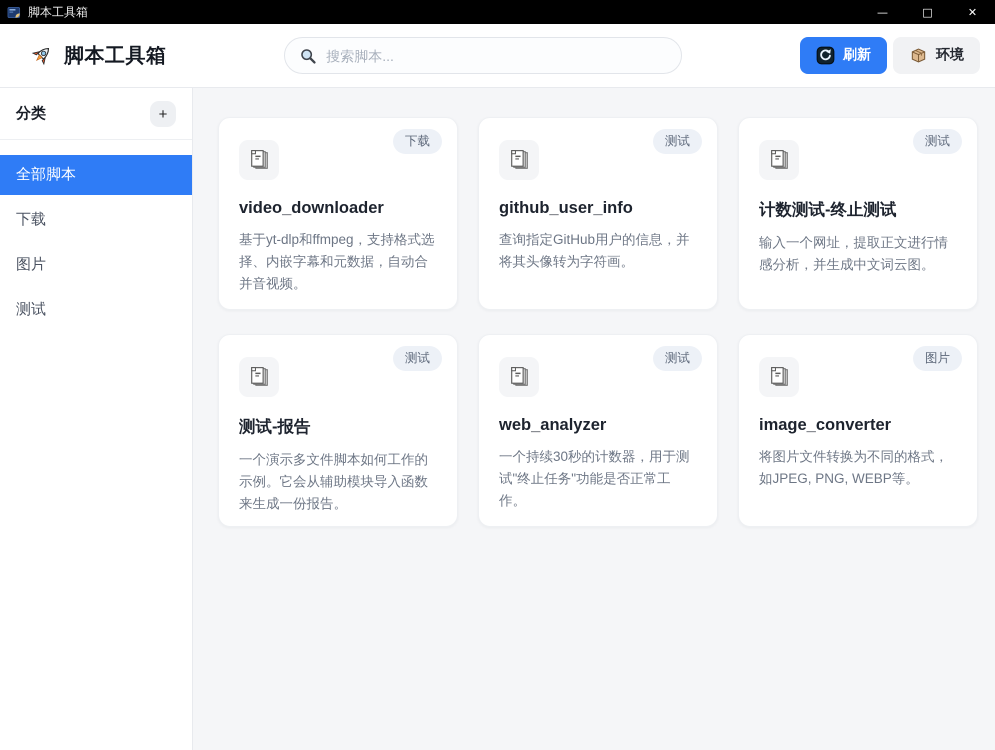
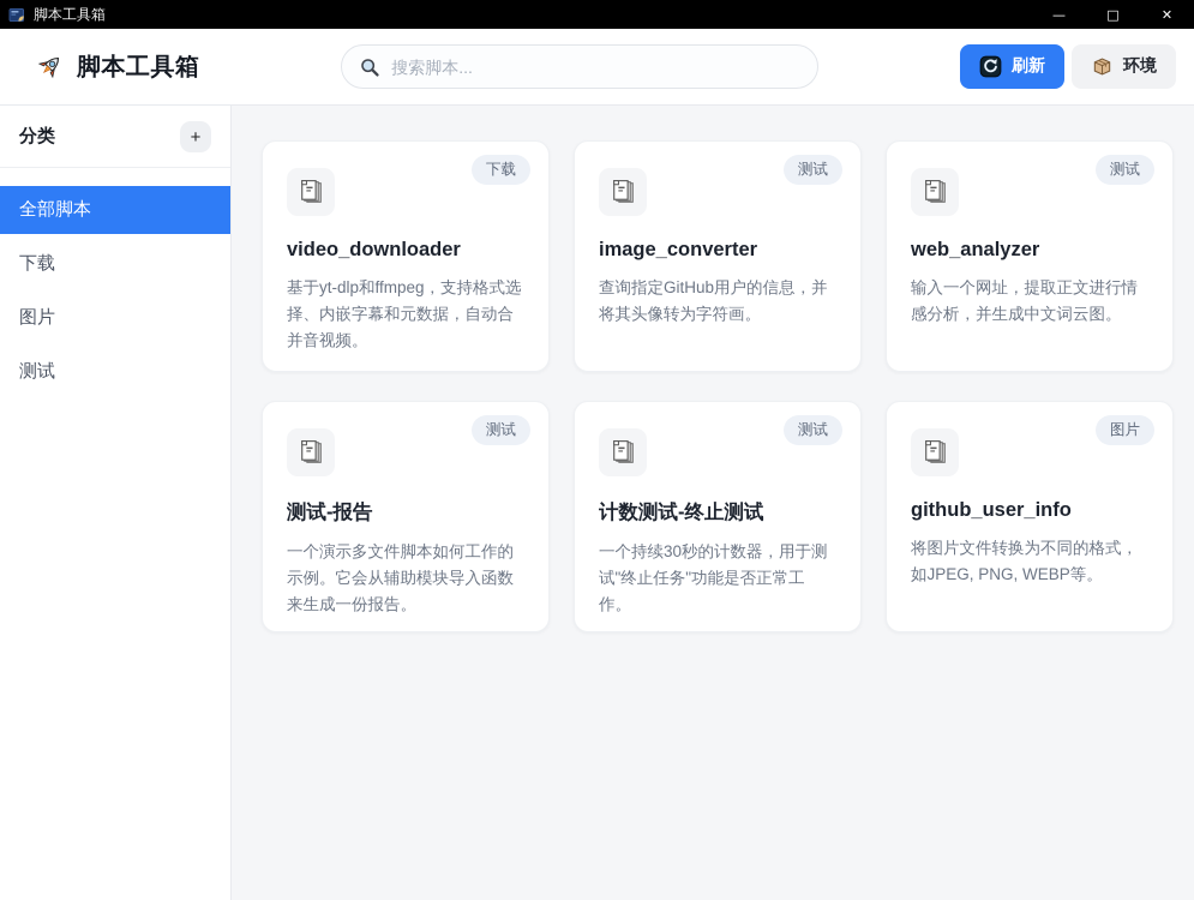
  脚本工具箱
  —
  □
  ✕
  脚本工具箱
  搜索脚本...
  刷新
  环境
  分类
  +
  全部脚本
  下载
  图片
  测试
  下载
  video_downloader
  基于yt-dlp和ffmpeg，支持格式选择、内嵌字幕和元数据，自动合并音视频。
  测试
- github_user_info
+ image_converter
  查询指定GitHub用户的信息，并将其头像转为字符画。
  测试
- 计数测试-终止测试
+ web_analyzer
  输入一个网址，提取正文进行情感分析，并生成中文词云图。
  测试
  测试-报告
  一个演示多文件脚本如何工作的示例。它会从辅助模块导入函数来生成一份报告。
  测试
- web_analyzer
+ 计数测试-终止测试
  一个持续30秒的计数器，用于测试"终止任务"功能是否正常工作。
  图片
- image_converter
+ github_user_info
  将图片文件转换为不同的格式，如JPEG, PNG, WEBP等。
